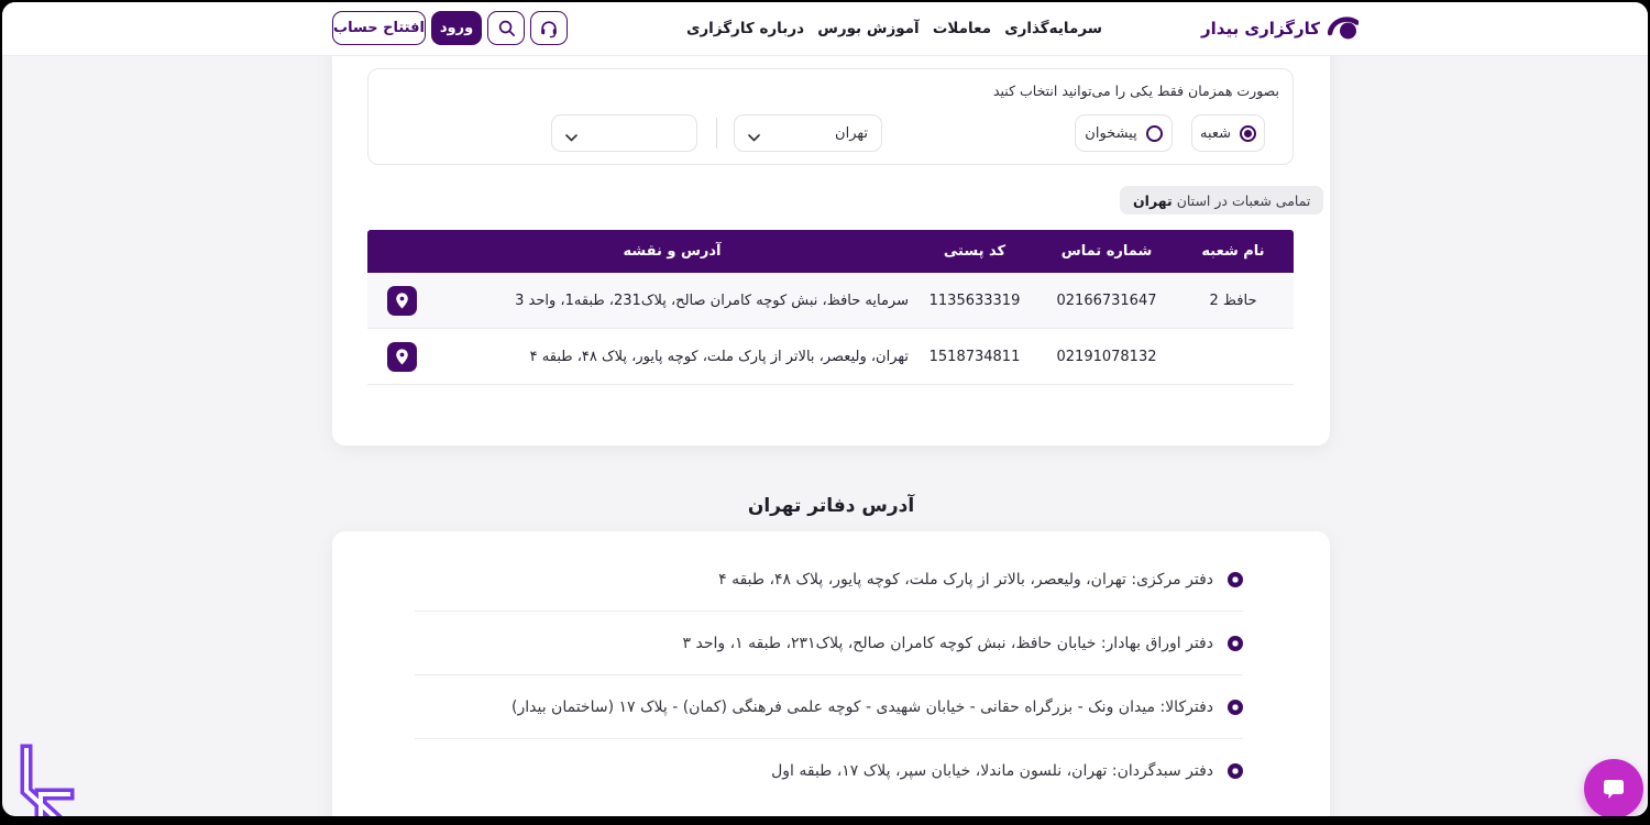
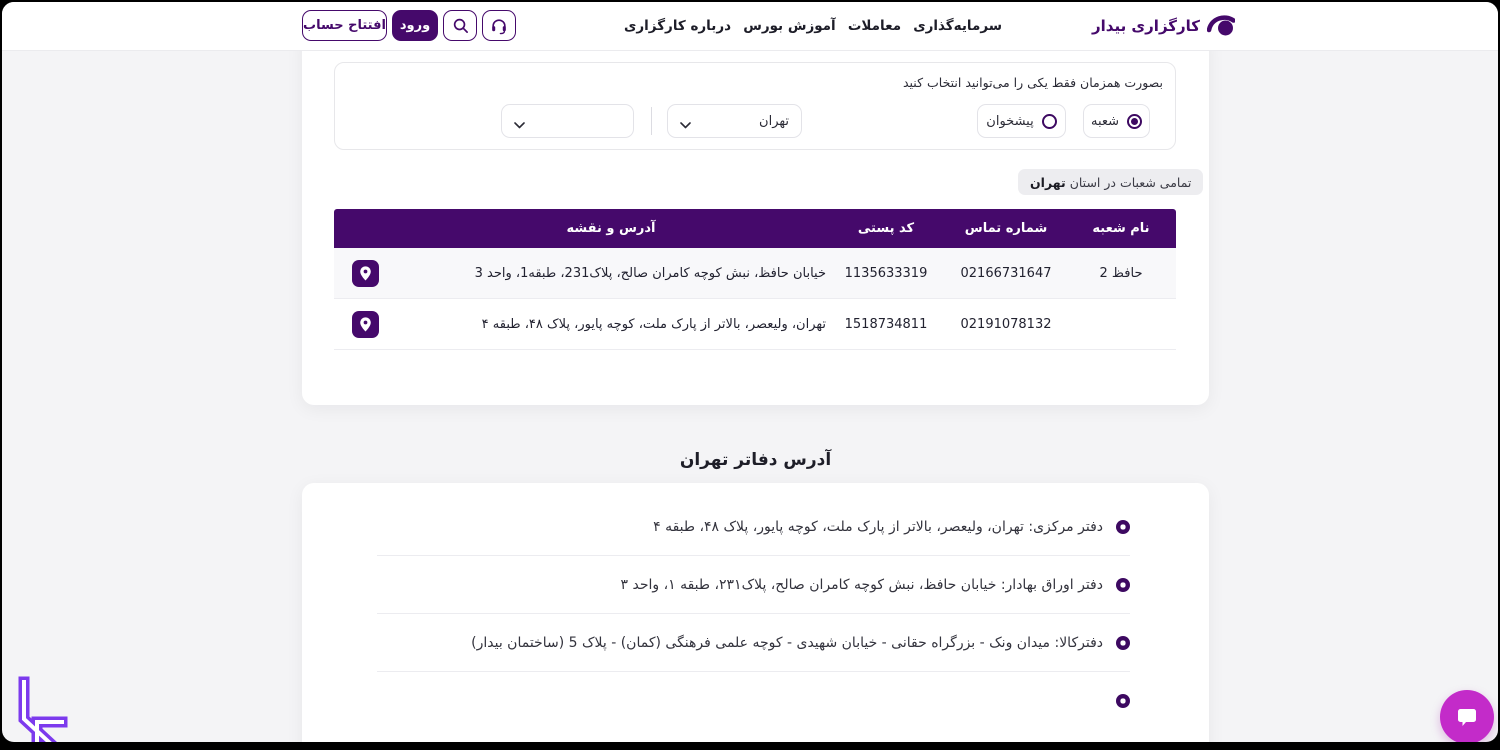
  کارگزاری بیدار
  سرمایه‌گذاری
  معاملات
  آموزش بورس
  درباره کارگزاری
  افتتاح حساب
  ورود
  بصورت همزمان فقط یکی را می‌توانید انتخاب کنید
  شعبه
  پیشخوان
  تهران
  تمامی شعبات در استان
  تهران
  نام شعبه
  شماره تماس
  کد پستی
  آدرس و نقشه
  حافظ 2
  02166731647
  1135633319
- سرمایه حافظ، نبش کوچه کامران صالح، پلاک231، طبقه1، واحد 3
+ خیابان حافظ، نبش کوچه کامران صالح، پلاک231، طبقه1، واحد 3
  02191078132
  1518734811
  تهران، ولیعصر، بالاتر از پارک ملت، کوچه پایور، پلاک ۴۸، طبقه ۴
  آدرس دفاتر تهران
  دفتر مرکزی: تهران، ولیعصر، بالاتر از پارک ملت، کوچه پایور، پلاک ۴۸، طبقه ۴
  دفتر اوراق بهادار: خیابان حافظ، نبش کوچه کامران صالح، پلاک۲۳۱، طبقه ۱، واحد ۳
- دفترکالا: میدان ونک - بزرگراه حقانی - خیابان شهیدی - کوچه علمی فرهنگی (کمان) - پلاک ۱۷ (ساختمان بیدار)
+ دفترکالا: میدان ونک - بزرگراه حقانی - خیابان شهیدی - کوچه علمی فرهنگی (کمان) - پلاک 5 (ساختمان بیدار)
- دفتر سبدگردان: تهران، نلسون ماندلا، خیابان سپر، پلاک ۱۷، طبقه اول
